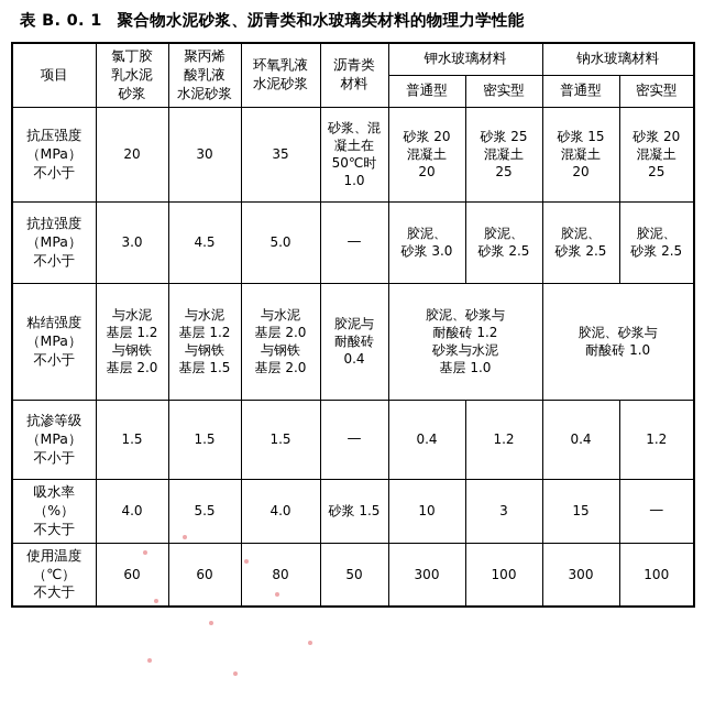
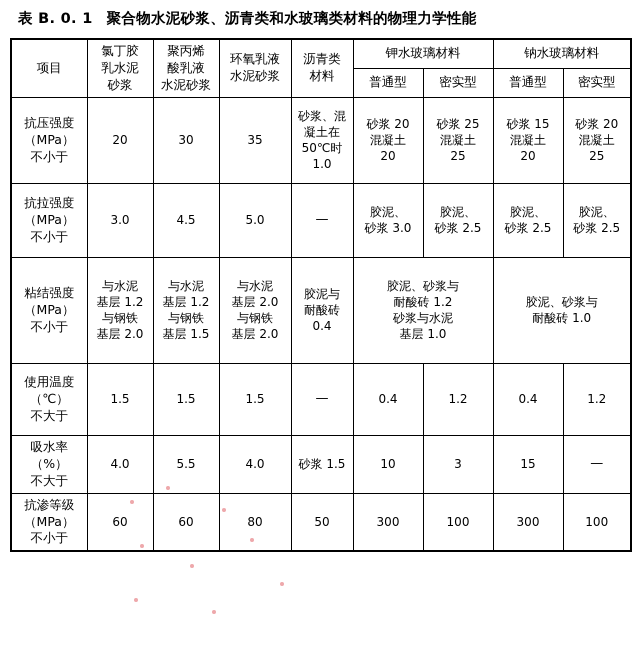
  表 B. 0. 1 聚合物水泥砂浆、沥青类和水玻璃类材料的物理力学性能
  项目	氯丁胶 乳水泥 砂浆	聚丙烯 酸乳液 水泥砂浆	环氧乳液 水泥砂浆	沥青类 材料	钾水玻璃材料	钠水玻璃材料
  普通型	密实型	普通型	密实型
  抗压强度 （MPa） 不小于	20	30	35	砂浆、混 凝土在 50℃时 1.0	砂浆 20 混凝土 20	砂浆 25 混凝土 25	砂浆 15 混凝土 20	砂浆 20 混凝土 25
  抗拉强度 （MPa） 不小于	3.0	4.5	5.0	—	胶泥、 砂浆 3.0	胶泥、 砂浆 2.5	胶泥、 砂浆 2.5	胶泥、 砂浆 2.5
  粘结强度 （MPa） 不小于	与水泥 基层 1.2 与钢铁 基层 2.0	与水泥 基层 1.2 与钢铁 基层 1.5	与水泥 基层 2.0 与钢铁 基层 2.0	胶泥与 耐酸砖 0.4	胶泥、砂浆与 耐酸砖 1.2 砂浆与水泥 基层 1.0	胶泥、砂浆与 耐酸砖 1.0
- 抗渗等级 （MPa） 不小于	1.5	1.5	1.5	—	0.4	1.2	0.4	1.2
+ 使用温度 （℃） 不大于	1.5	1.5	1.5	—	0.4	1.2	0.4	1.2
  吸水率 （%） 不大于	4.0	5.5	4.0	砂浆 1.5	10	3	15	—
- 使用温度 （℃） 不大于	60	60	80	50	300	100	300	100
+ 抗渗等级 （MPa） 不小于	60	60	80	50	300	100	300	100
